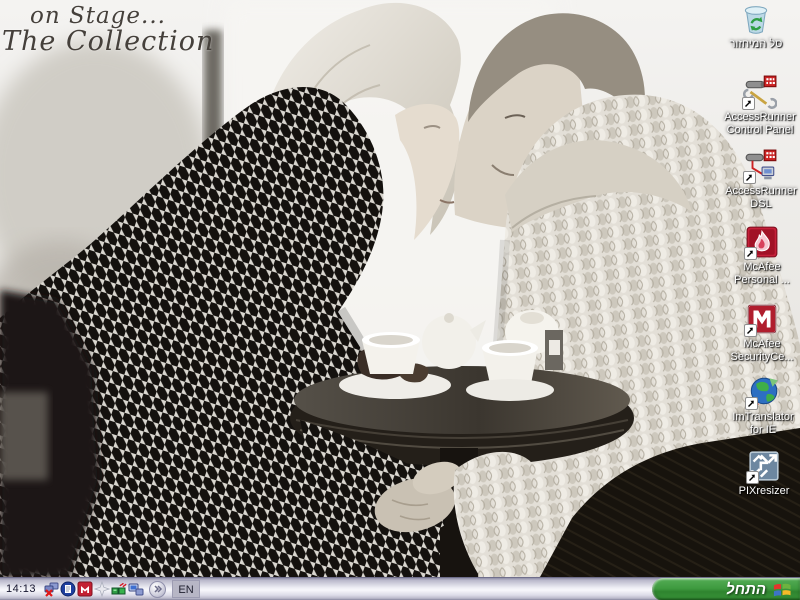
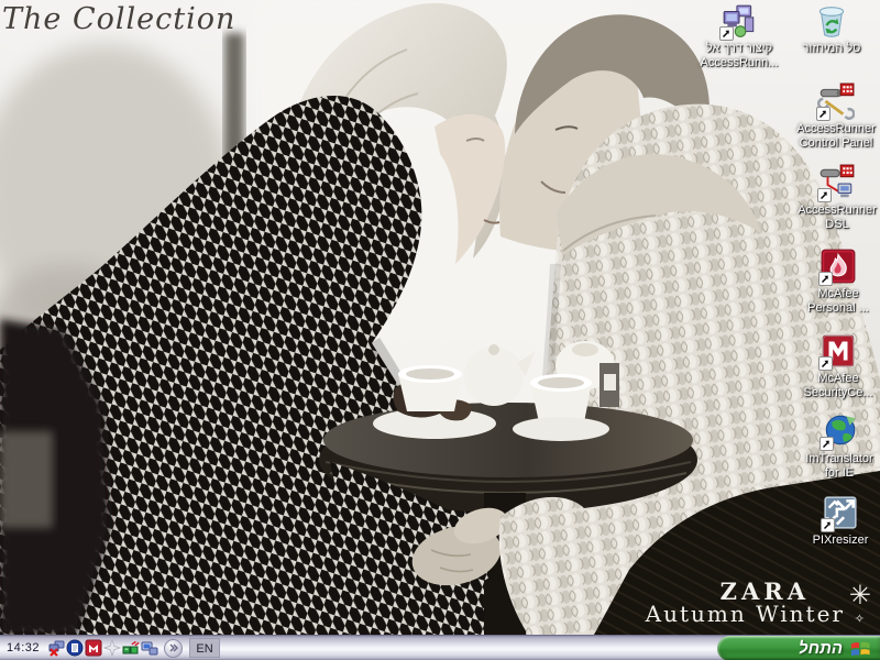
- on Stage...
  The Collection
+ ZARA
+ Autumn Winter
+ ✳
+ ✧
+ קיצור דרך אל
+ AccessRunn...
  סל המיחזור
  AccessRunner
  Control Panel
  AccessRunner
  DSL
  McAfee
  Personal ...
  McAfee
  SecurityCe...
  ImTranslator
  for IE
  PIXresizer
- 14:13
+ 14:32
  EN
  התחל
